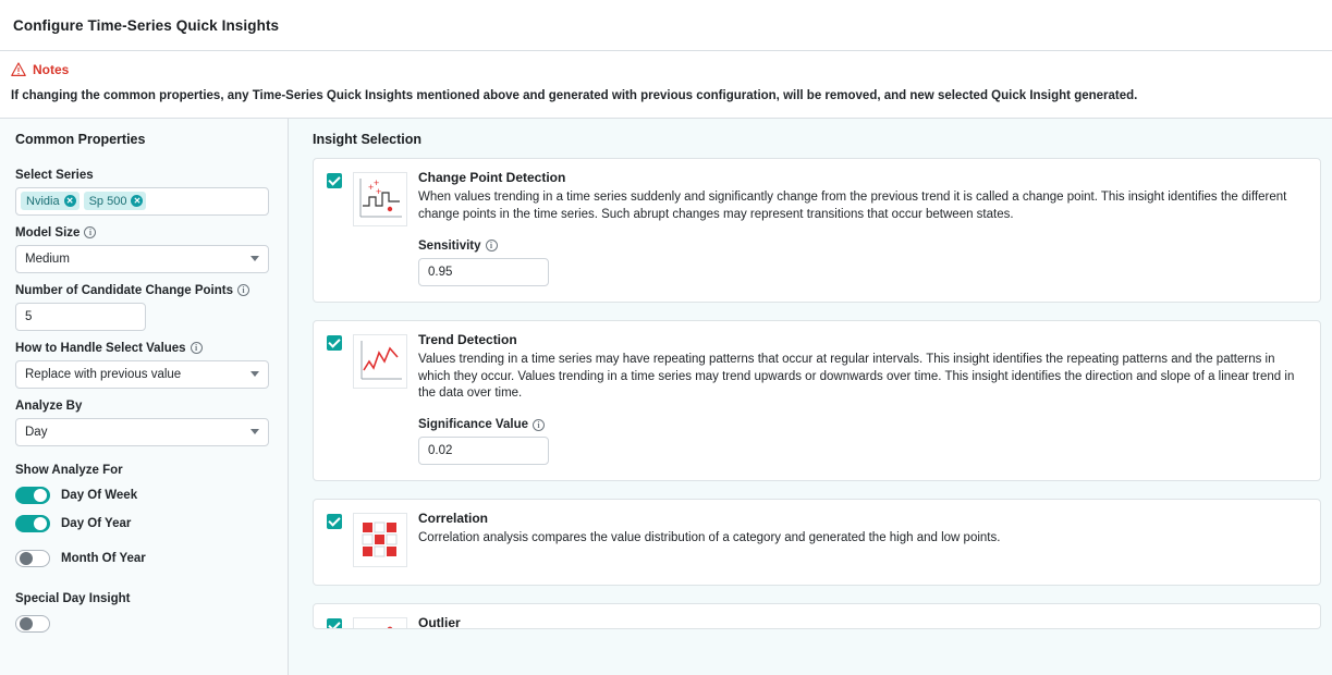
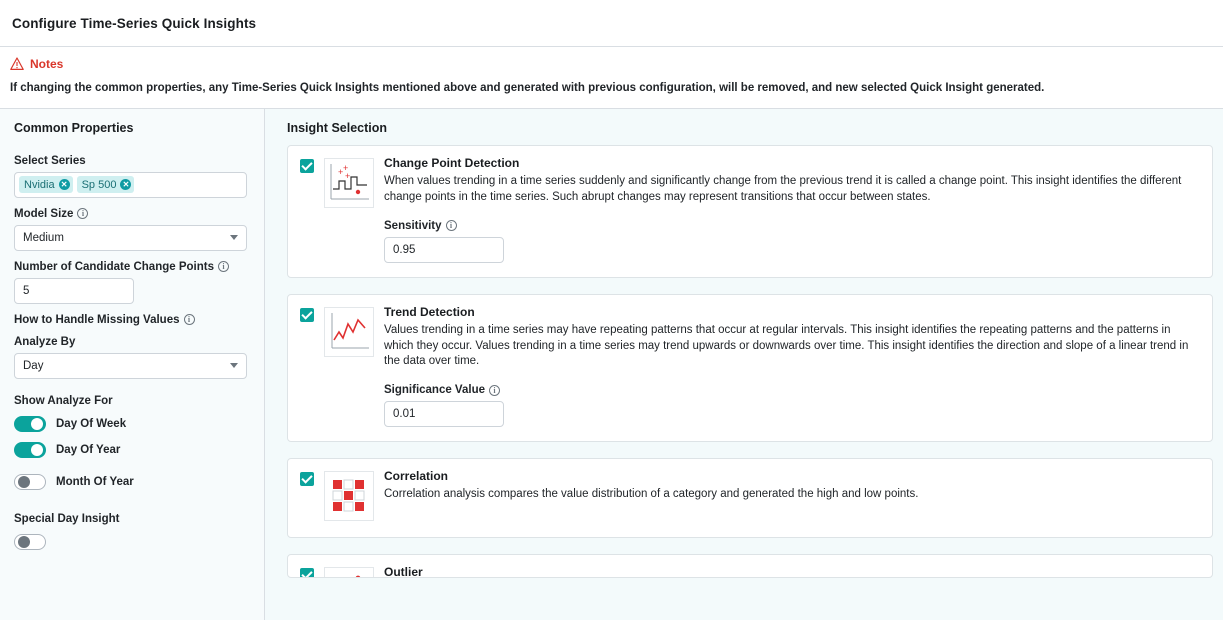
  Configure Time-Series Quick Insights
  Notes
  If changing the common properties, any Time-Series Quick Insights mentioned above and generated with previous configuration, will be removed, and new selected Quick Insight generated.
  Common Properties
  Select Series
  Nvidia
  ✕
  Sp 500
  ✕
  Model Size
  i
  Medium
  Number of Candidate Change Points
  i
  5
- How to Handle Select Values
+ How to Handle Missing Values
  i
- Replace with previous value
  Analyze By
  Day
  Show Analyze For
  Day Of Week
  Day Of Year
  Month Of Year
  Special Day Insight
  Insight Selection
  +
  +
  +
  Change Point Detection
  When values trending in a time series suddenly and significantly change from the previous trend it is called a change point. This insight identifies the different change points in the time series. Such abrupt changes may represent transitions that occur between states.
  Sensitivity
  i
  0.95
  Trend Detection
  Values trending in a time series may have repeating patterns that occur at regular intervals. This insight identifies the repeating patterns and the patterns in which they occur. Values trending in a time series may trend upwards or downwards over time. This insight identifies the direction and slope of a linear trend in the data over time.
  Significance Value
  i
- 0.02
+ 0.01
  Correlation
  Correlation analysis compares the value distribution of a category and generated the high and low points.
  Outlier
